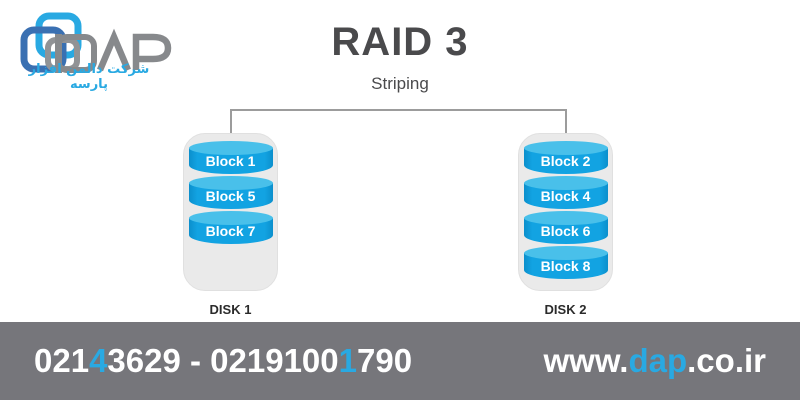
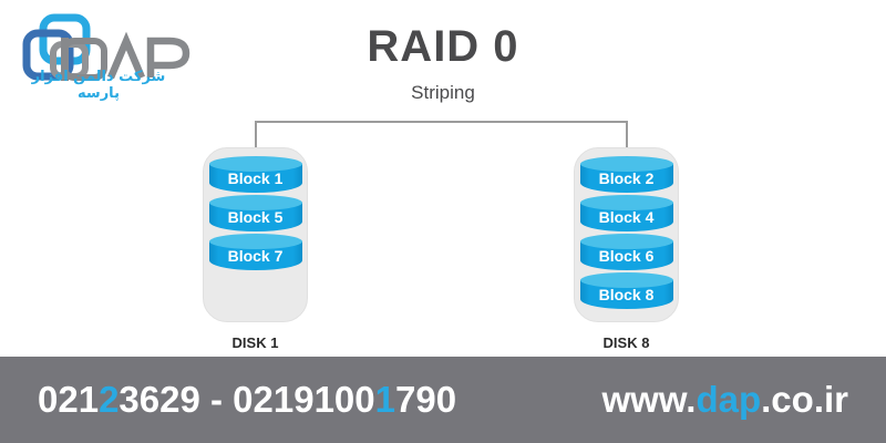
  شرکت دالمن افزار پارسه
- RAID 3
+ RAID 0
  Striping
  Block 1
  Block 5
  Block 7
  DISK 1
  Block 2
  Block 4
  Block 6
  Block 8
- DISK 2
+ DISK 8
- 02143629 - 02191001790
+ 02123629 - 02191001790
  www.dap.co.ir
